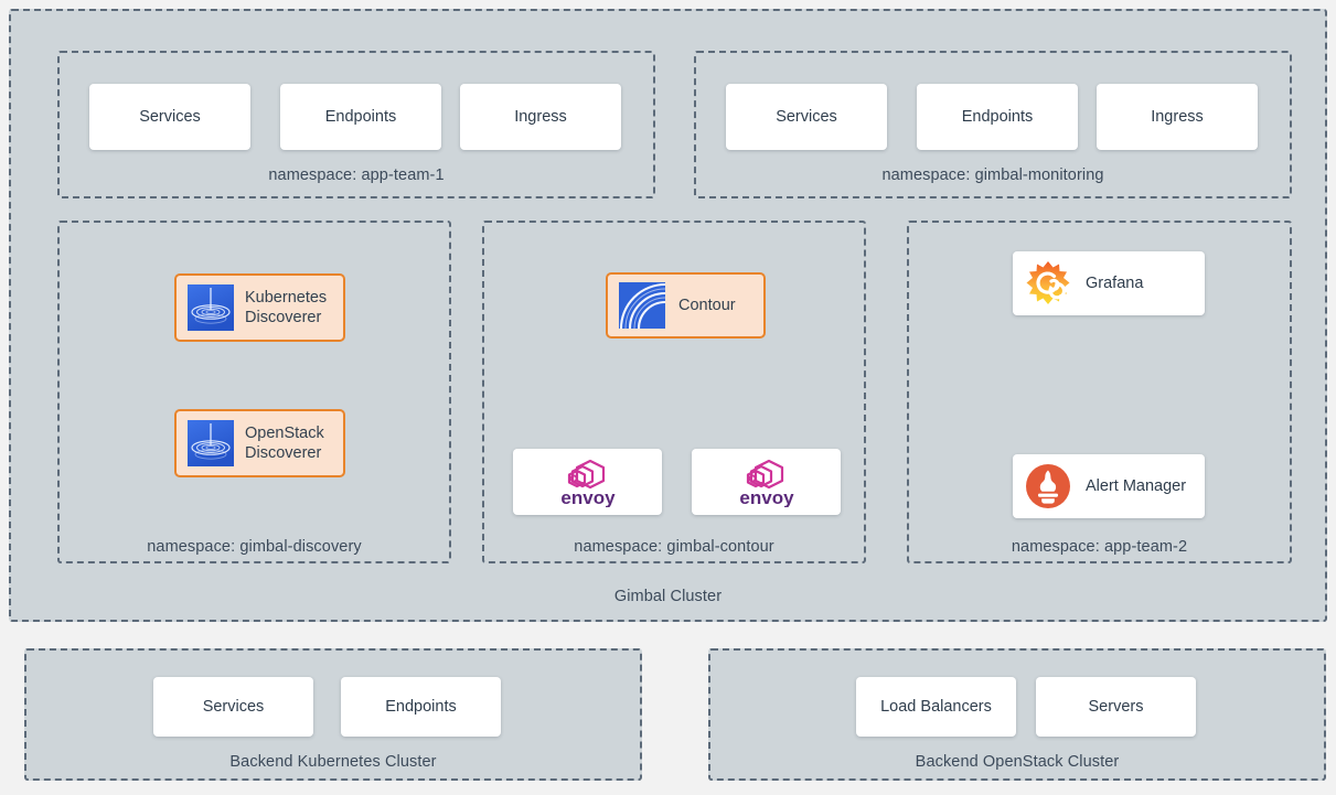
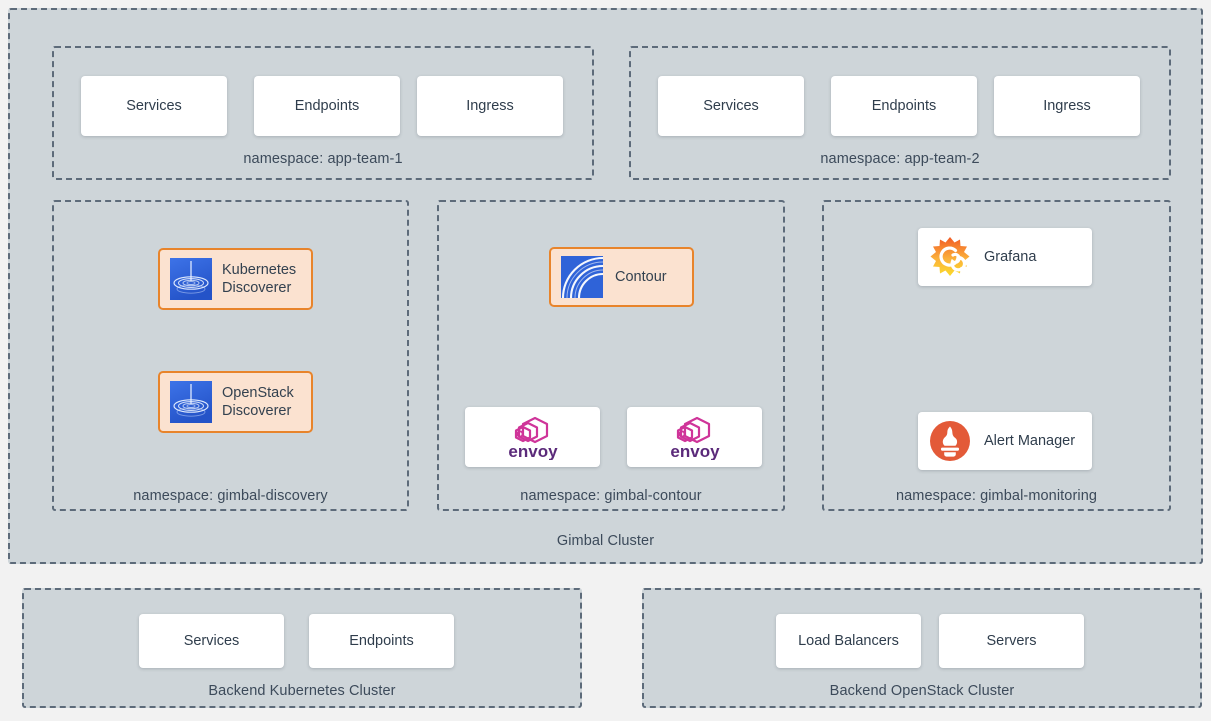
  Services
  Endpoints
  Ingress
  namespace: app-team-1
  Services
  Endpoints
  Ingress
- namespace: gimbal-monitoring
+ namespace: app-team-2
  Kubernetes
  Discoverer
  OpenStack
  Discoverer
  namespace: gimbal-discovery
  Contour
  envoy
  envoy
  namespace: gimbal-contour
  Grafana
  Alert Manager
- namespace: app-team-2
+ namespace: gimbal-monitoring
  Gimbal Cluster
  Services
  Endpoints
  Backend Kubernetes Cluster
  Load Balancers
  Servers
  Backend OpenStack Cluster
